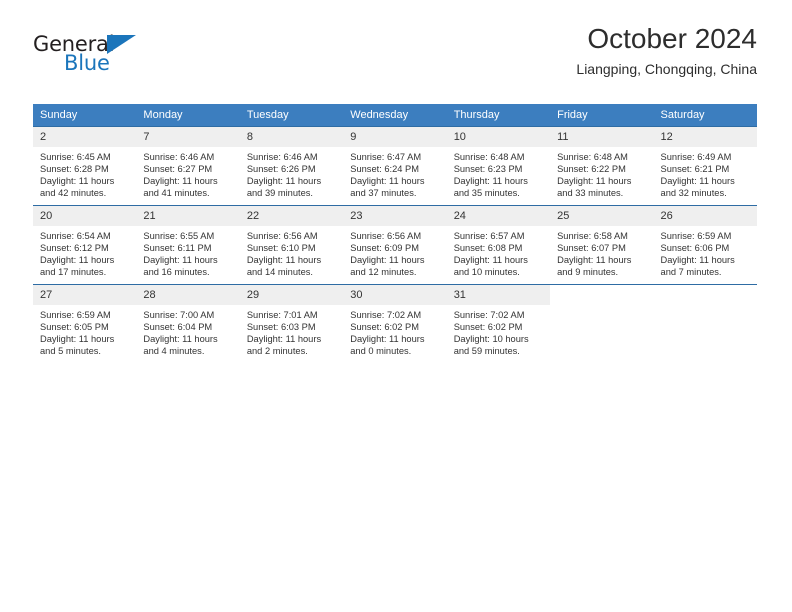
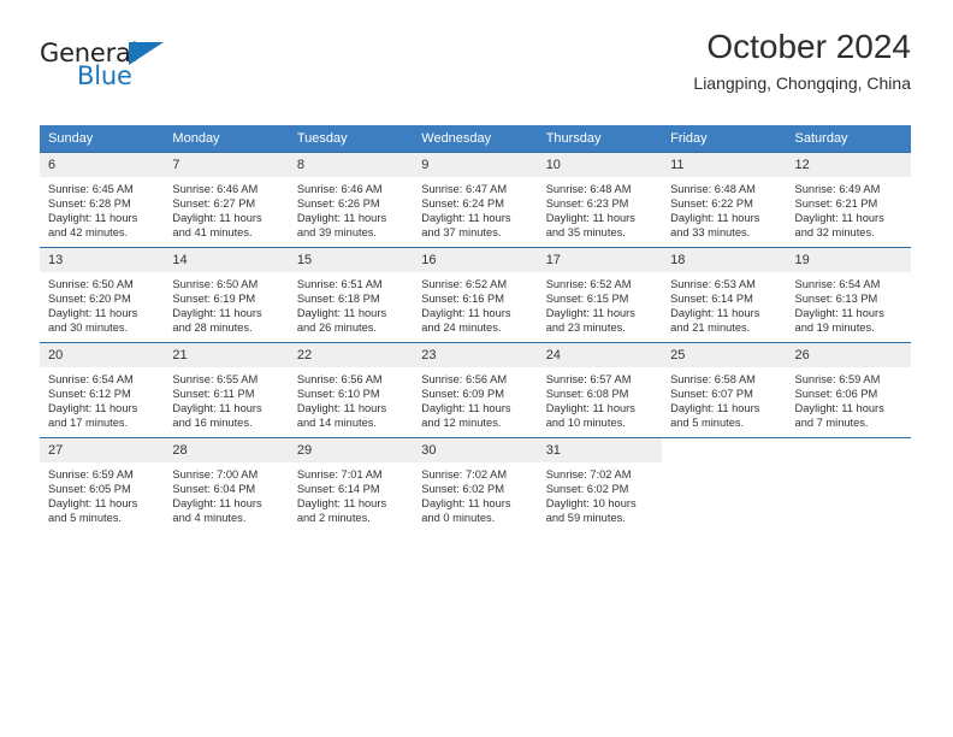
  General
  Blue
  October 2024
  Liangping, Chongqing, China
  Sunday	Monday	Tuesday	Wednesday	Thursday	Friday	Saturday
- 2Sunrise: 6:45 AMSunset: 6:28 PMDaylight: 11 hoursand 42 minutes.	7Sunrise: 6:46 AMSunset: 6:27 PMDaylight: 11 hoursand 41 minutes.	8Sunrise: 6:46 AMSunset: 6:26 PMDaylight: 11 hoursand 39 minutes.	9Sunrise: 6:47 AMSunset: 6:24 PMDaylight: 11 hoursand 37 minutes.	10Sunrise: 6:48 AMSunset: 6:23 PMDaylight: 11 hoursand 35 minutes.	11Sunrise: 6:48 AMSunset: 6:22 PMDaylight: 11 hoursand 33 minutes.	12Sunrise: 6:49 AMSunset: 6:21 PMDaylight: 11 hoursand 32 minutes.
+ 6Sunrise: 6:45 AMSunset: 6:28 PMDaylight: 11 hoursand 42 minutes.	7Sunrise: 6:46 AMSunset: 6:27 PMDaylight: 11 hoursand 41 minutes.	8Sunrise: 6:46 AMSunset: 6:26 PMDaylight: 11 hoursand 39 minutes.	9Sunrise: 6:47 AMSunset: 6:24 PMDaylight: 11 hoursand 37 minutes.	10Sunrise: 6:48 AMSunset: 6:23 PMDaylight: 11 hoursand 35 minutes.	11Sunrise: 6:48 AMSunset: 6:22 PMDaylight: 11 hoursand 33 minutes.	12Sunrise: 6:49 AMSunset: 6:21 PMDaylight: 11 hoursand 32 minutes.
+ 13Sunrise: 6:50 AMSunset: 6:20 PMDaylight: 11 hoursand 30 minutes.	14Sunrise: 6:50 AMSunset: 6:19 PMDaylight: 11 hoursand 28 minutes.	15Sunrise: 6:51 AMSunset: 6:18 PMDaylight: 11 hoursand 26 minutes.	16Sunrise: 6:52 AMSunset: 6:16 PMDaylight: 11 hoursand 24 minutes.	17Sunrise: 6:52 AMSunset: 6:15 PMDaylight: 11 hoursand 23 minutes.	18Sunrise: 6:53 AMSunset: 6:14 PMDaylight: 11 hoursand 21 minutes.	19Sunrise: 6:54 AMSunset: 6:13 PMDaylight: 11 hoursand 19 minutes.
- 20Sunrise: 6:54 AMSunset: 6:12 PMDaylight: 11 hoursand 17 minutes.	21Sunrise: 6:55 AMSunset: 6:11 PMDaylight: 11 hoursand 16 minutes.	22Sunrise: 6:56 AMSunset: 6:10 PMDaylight: 11 hoursand 14 minutes.	23Sunrise: 6:56 AMSunset: 6:09 PMDaylight: 11 hoursand 12 minutes.	24Sunrise: 6:57 AMSunset: 6:08 PMDaylight: 11 hoursand 10 minutes.	25Sunrise: 6:58 AMSunset: 6:07 PMDaylight: 11 hoursand 9 minutes.	26Sunrise: 6:59 AMSunset: 6:06 PMDaylight: 11 hoursand 7 minutes.
+ 20Sunrise: 6:54 AMSunset: 6:12 PMDaylight: 11 hoursand 17 minutes.	21Sunrise: 6:55 AMSunset: 6:11 PMDaylight: 11 hoursand 16 minutes.	22Sunrise: 6:56 AMSunset: 6:10 PMDaylight: 11 hoursand 14 minutes.	23Sunrise: 6:56 AMSunset: 6:09 PMDaylight: 11 hoursand 12 minutes.	24Sunrise: 6:57 AMSunset: 6:08 PMDaylight: 11 hoursand 10 minutes.	25Sunrise: 6:58 AMSunset: 6:07 PMDaylight: 11 hoursand 5 minutes.	26Sunrise: 6:59 AMSunset: 6:06 PMDaylight: 11 hoursand 7 minutes.
- 27Sunrise: 6:59 AMSunset: 6:05 PMDaylight: 11 hoursand 5 minutes.	28Sunrise: 7:00 AMSunset: 6:04 PMDaylight: 11 hoursand 4 minutes.	29Sunrise: 7:01 AMSunset: 6:03 PMDaylight: 11 hoursand 2 minutes.	30Sunrise: 7:02 AMSunset: 6:02 PMDaylight: 11 hoursand 0 minutes.	31Sunrise: 7:02 AMSunset: 6:02 PMDaylight: 10 hoursand 59 minutes.
+ 27Sunrise: 6:59 AMSunset: 6:05 PMDaylight: 11 hoursand 5 minutes.	28Sunrise: 7:00 AMSunset: 6:04 PMDaylight: 11 hoursand 4 minutes.	29Sunrise: 7:01 AMSunset: 6:14 PMDaylight: 11 hoursand 2 minutes.	30Sunrise: 7:02 AMSunset: 6:02 PMDaylight: 11 hoursand 0 minutes.	31Sunrise: 7:02 AMSunset: 6:02 PMDaylight: 10 hoursand 59 minutes.
